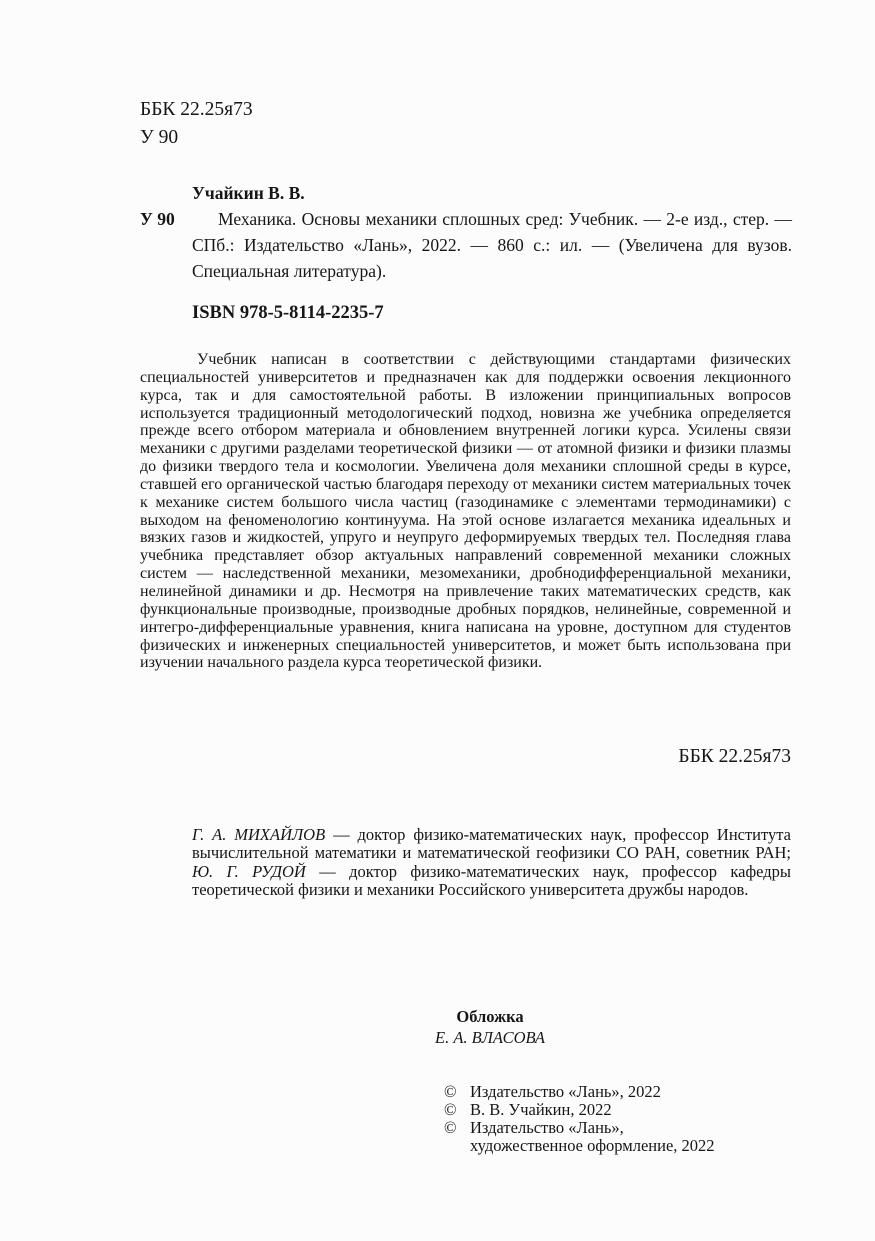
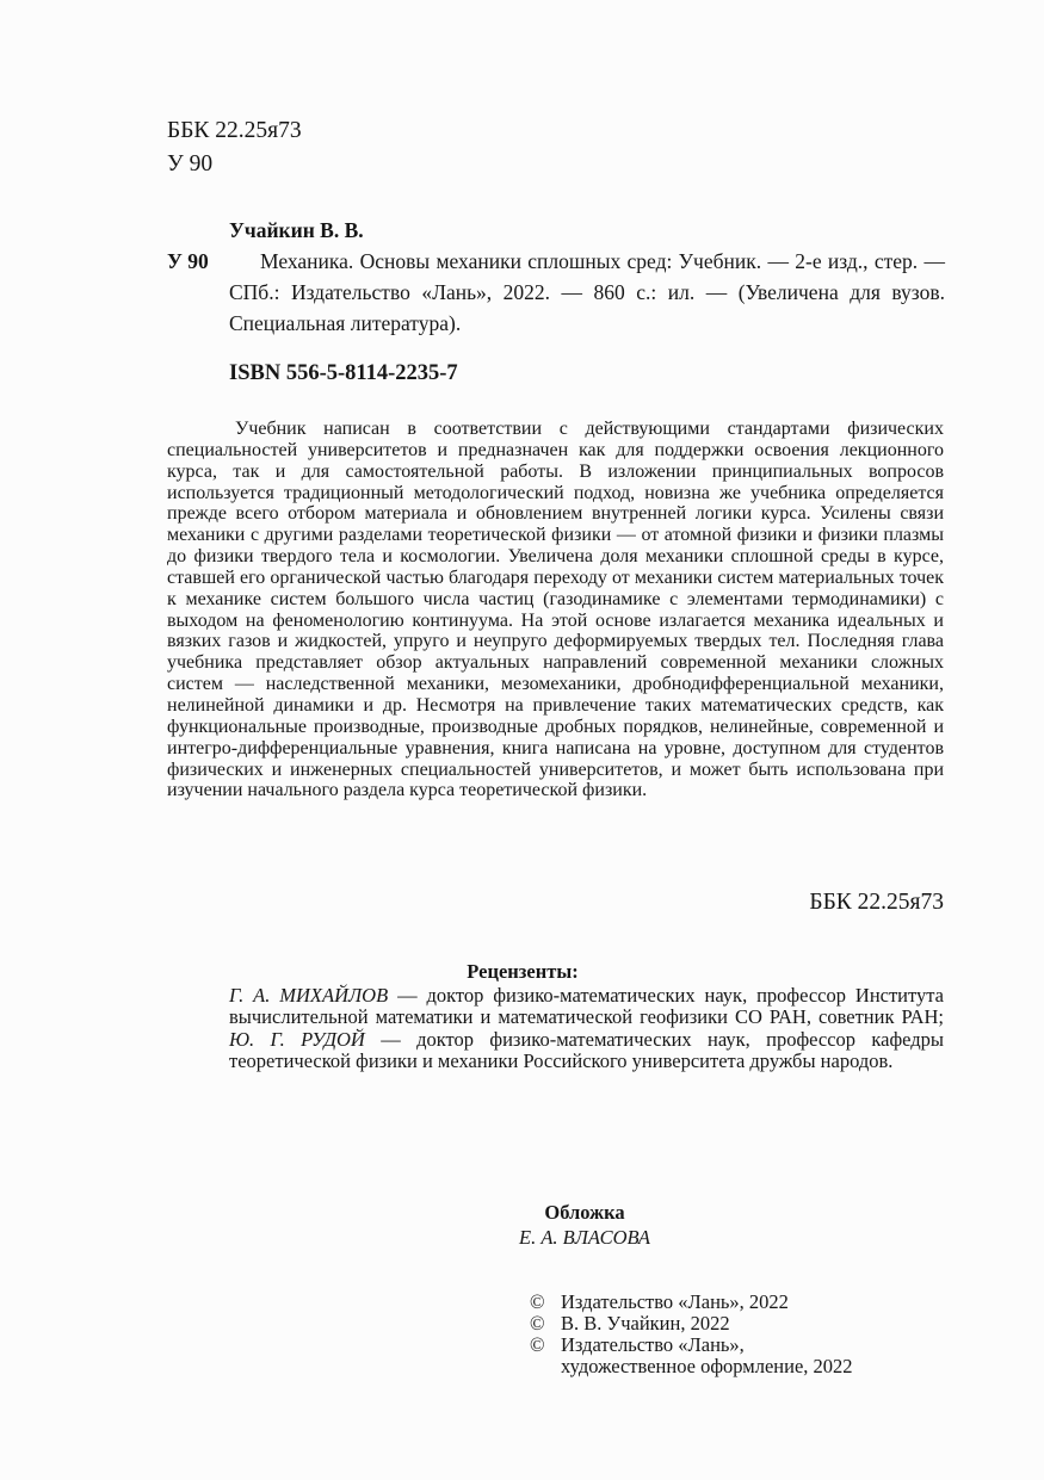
  ББК 22.25я73
  У 90
  Учайкин В. В.
  У 90
  Механика. Основы механики сплошных сред: Учебник. — 2-е изд., стер. — СПб.: Издательство «Лань», 2022. — 860 с.: ил. — (Увеличена для вузов. Специальная литература).
- ISBN 978-5-8114-2235-7
+ ISBN 556-5-8114-2235-7
  Учебник написан в соответствии с действующими стандартами физических специальностей университетов и предназначен как для поддержки освоения лекционного курса, так и для самостоятельной работы. В изложении принципиальных вопросов используется традиционный методологический подход, новизна же учебника определяется прежде всего отбором материала и обновлением внутренней логики курса. Усилены связи механики с другими разделами теоретической физики — от атомной физики и физики плазмы до физики твердого тела и космологии. Увеличена доля механики сплошной среды в курсе, ставшей его органической частью благодаря переходу от механики систем материальных точек к механике систем большого числа частиц (газодинамике с элементами термодинамики) с выходом на феноменологию континуума. На этой основе излагается механика идеальных и вязких газов и жидкостей, упруго и неупруго деформируемых твердых тел. Последняя глава учебника представляет обзор актуальных направлений современной механики сложных систем — наследственной механики, мезомеханики, дробнодифференциальной механики, нелинейной динамики и др. Несмотря на привлечение таких математических средств, как функциональные производные, производные дробных порядков, нелинейные, современной и интегро-дифференциальные уравнения, книга написана на уровне, доступном для студентов физических и инженерных специальностей университетов, и может быть использована при изучении начального раздела курса теоретической физики.
  ББК 22.25я73
+ Рецензенты:
  Г. А. МИХАЙЛОВ — доктор физико-математических наук, профессор Института вычислительной математики и математической геофизики СО РАН, советник РАН; Ю. Г. РУДОЙ — доктор физико-математических наук, профессор кафедры теоретической физики и механики Российского университета дружбы народов.
  Обложка
  Е. А. ВЛАСОВА
  ©
  Издательство «Лань», 2022
  ©
  В. В. Учайкин, 2022
  ©
  Издательство «Лань»,
  художественное оформление, 2022
